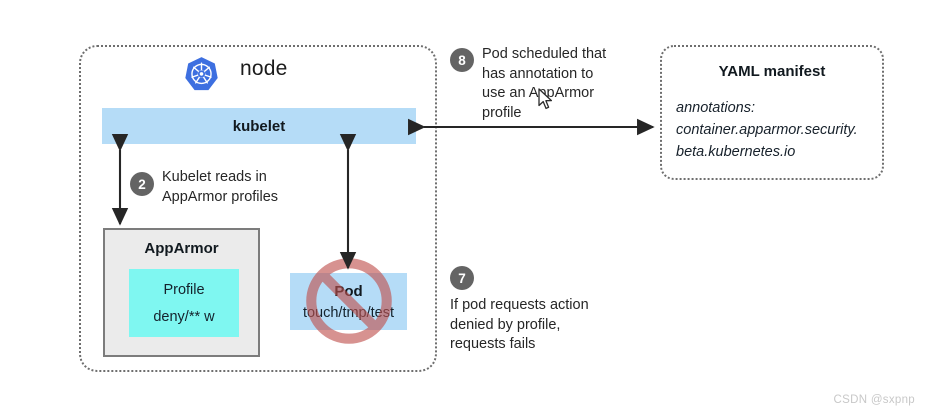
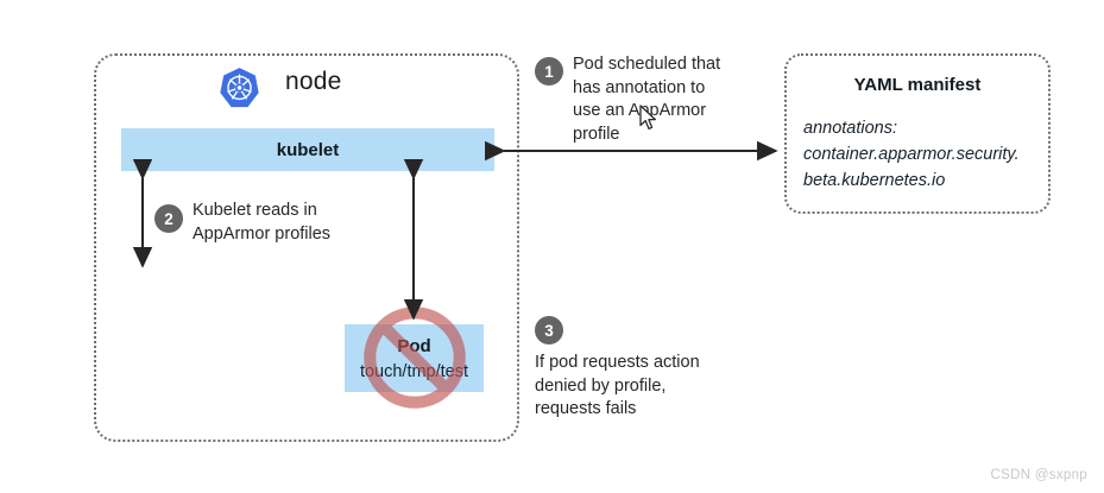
  node
  kubelet
- AppArmor
- Profile
- deny/** w
  Pod
  touch/tmp/test
  YAML manifest
  annotations:
  container.apparmor.security.
  beta.kubernetes.io
- 8
+ 1
  Pod scheduled that
  has annotation to
  use an ApArmor
  profile
  2
  Kubelet reads in
  AppArmor profiles
- 7
+ 3
  If pod requests action
  denied by profile,
  requests fails
  CSDN @sxpnp
